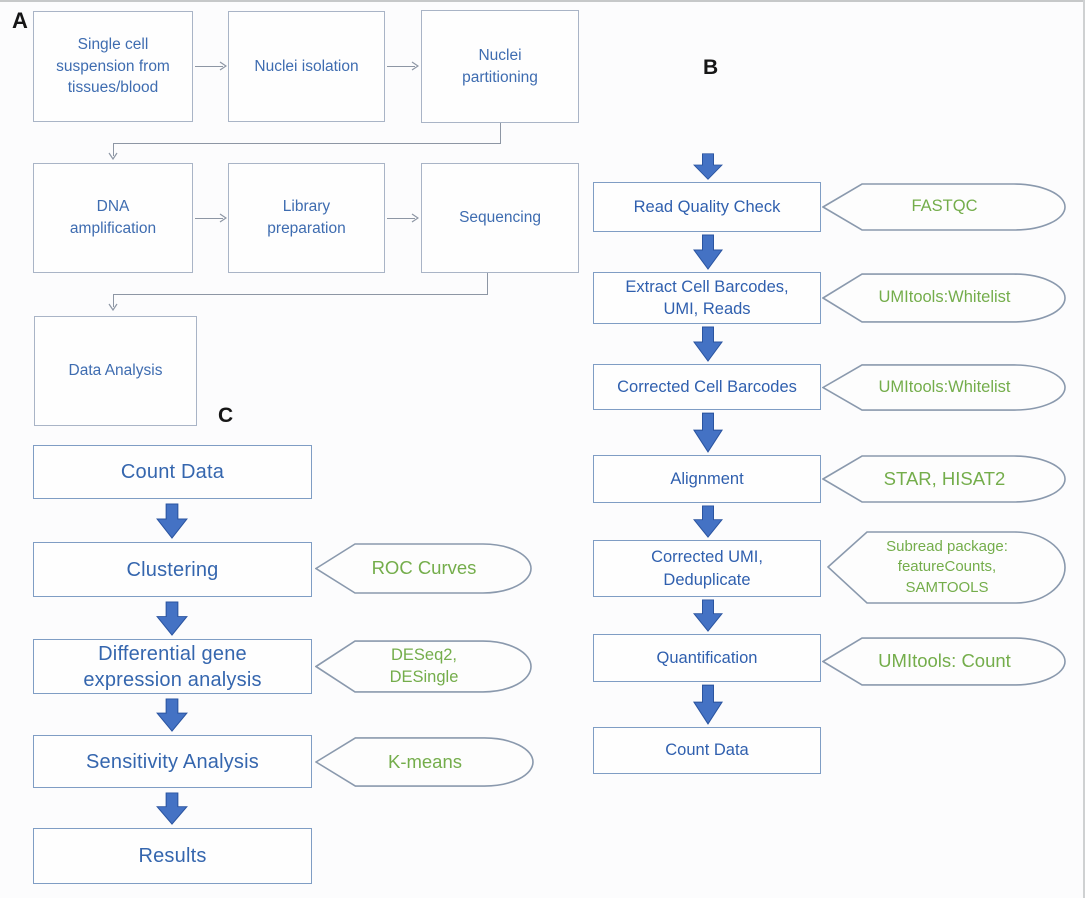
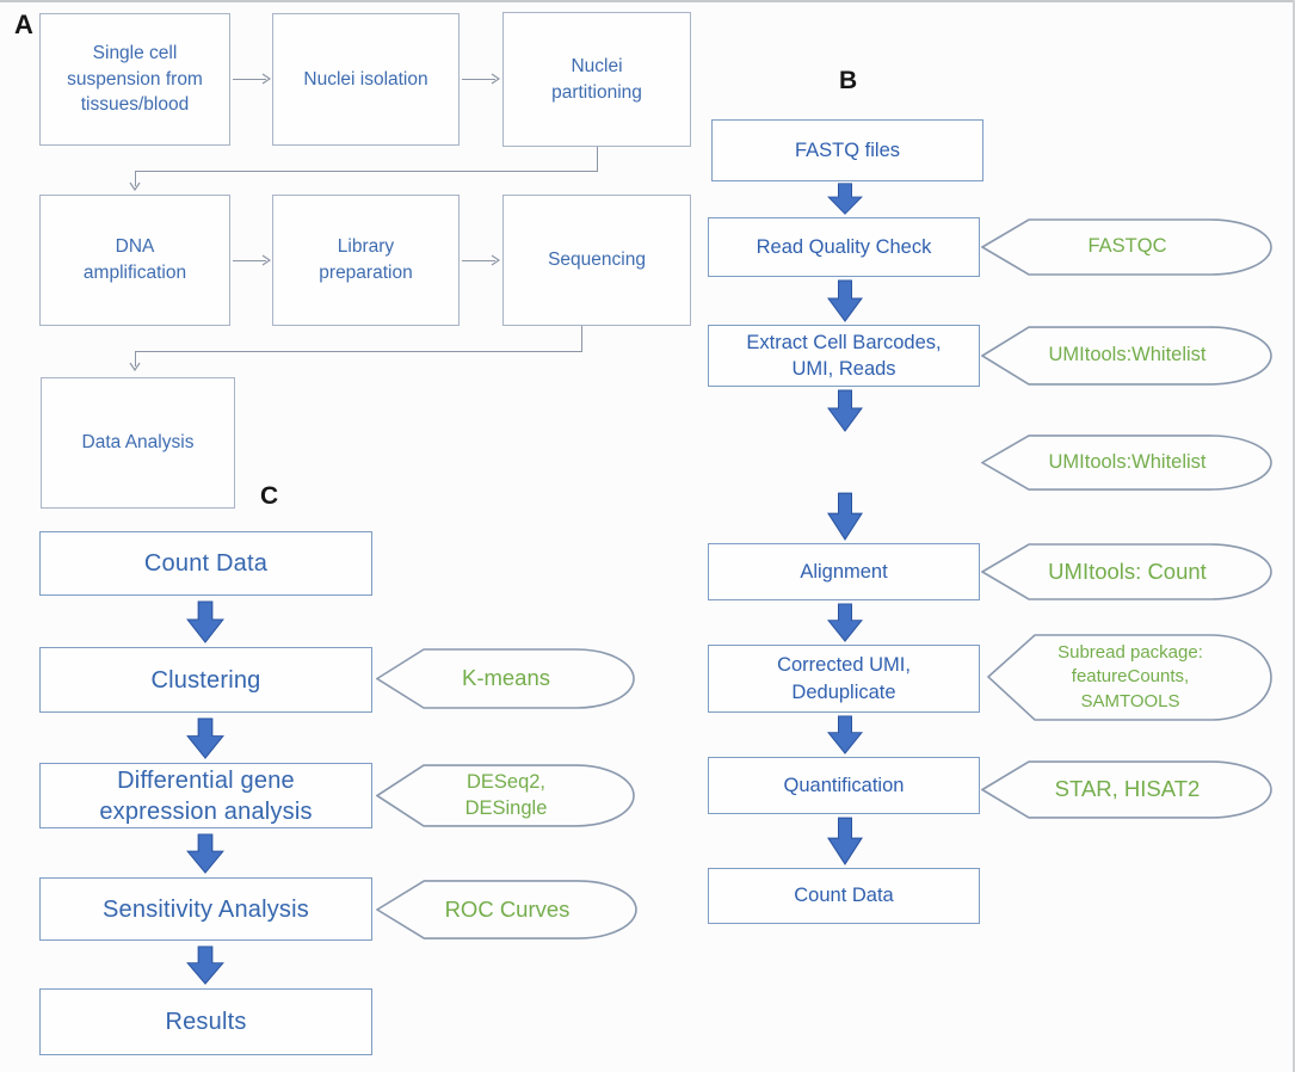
  A
  Single cell
  suspension from
  tissues/blood
  Nuclei isolation
  Nuclei
  partitioning
  DNA
  amplification
  Library
  preparation
  Sequencing
  Data Analysis
  B
+ FASTQ files
  Read Quality Check
  FASTQC
  Extract Cell Barcodes,
  UMI, Reads
  UMItools:Whitelist
- Corrected Cell Barcodes
  UMItools:Whitelist
  Alignment
- STAR, HISAT2
+ UMItools: Count
  Corrected UMI,
  Deduplicate
  Subread package:
  featureCounts,
  SAMTOOLS
  Quantification
- UMItools: Count
+ STAR, HISAT2
  Count Data
  C
  Count Data
  Clustering
- ROC Curves
+ K-means
  Differential gene
  expression analysis
  DESeq2,
  DESingle
  Sensitivity Analysis
- K-means
+ ROC Curves
  Results
